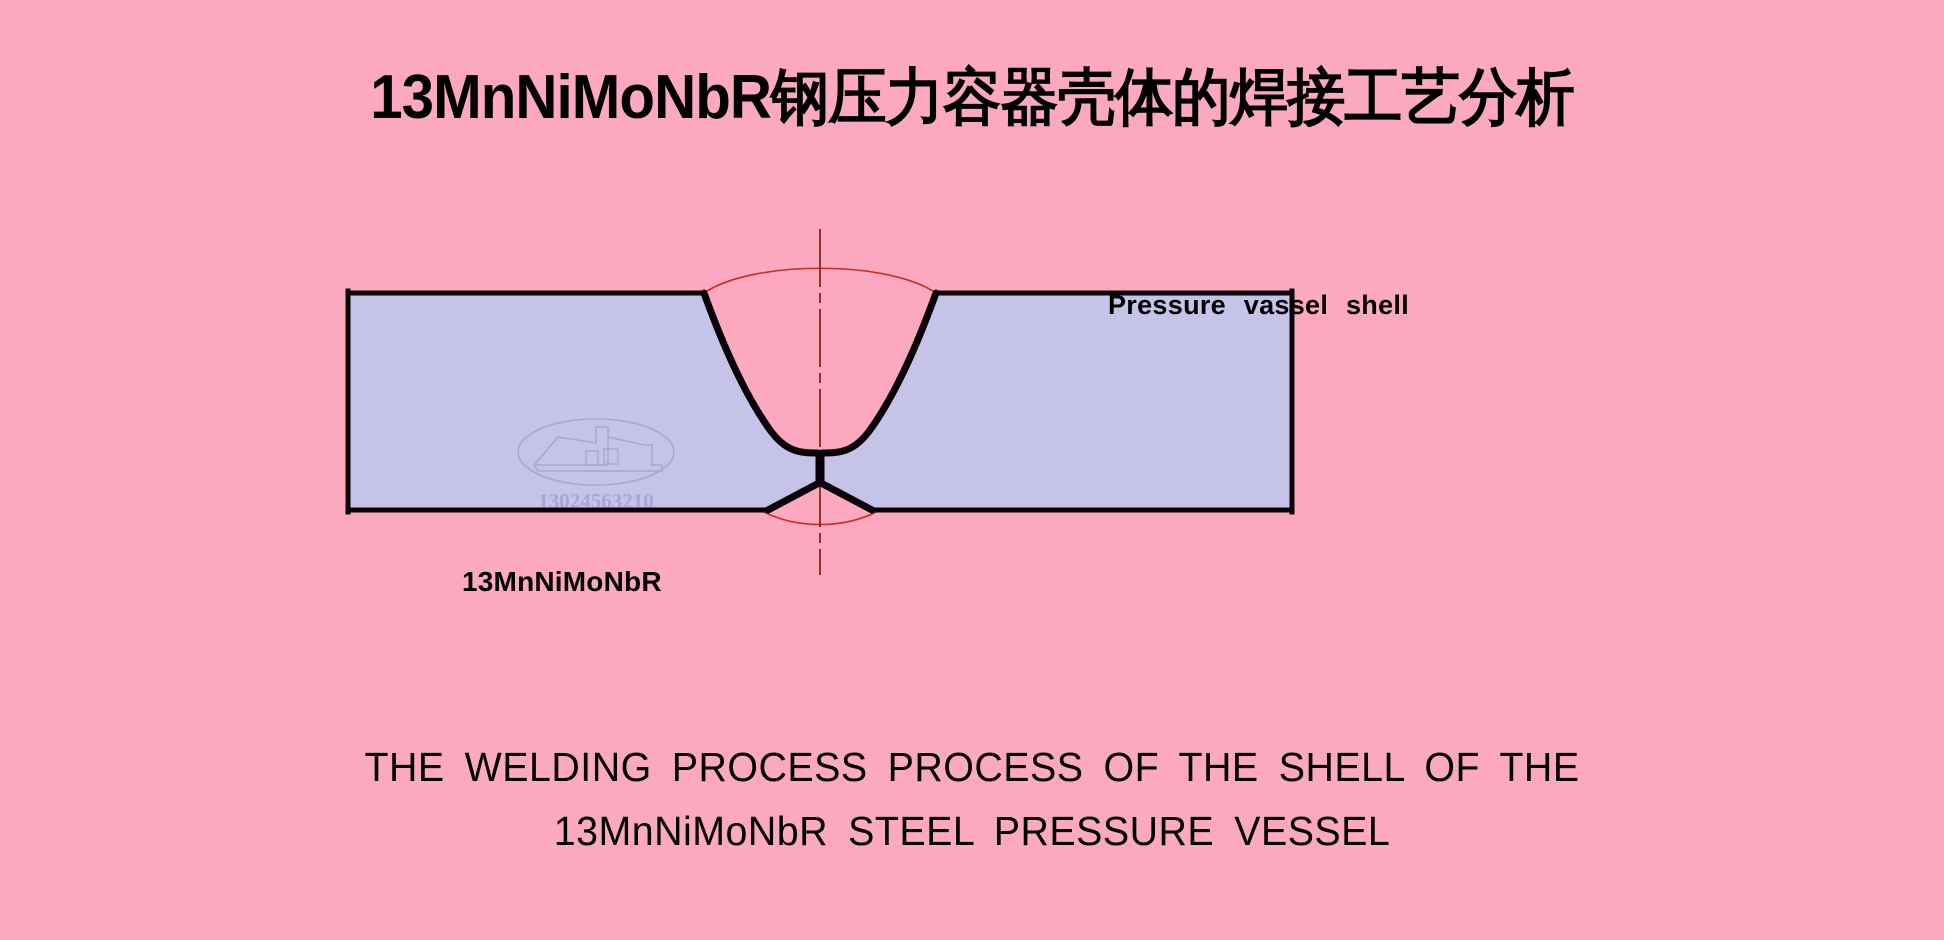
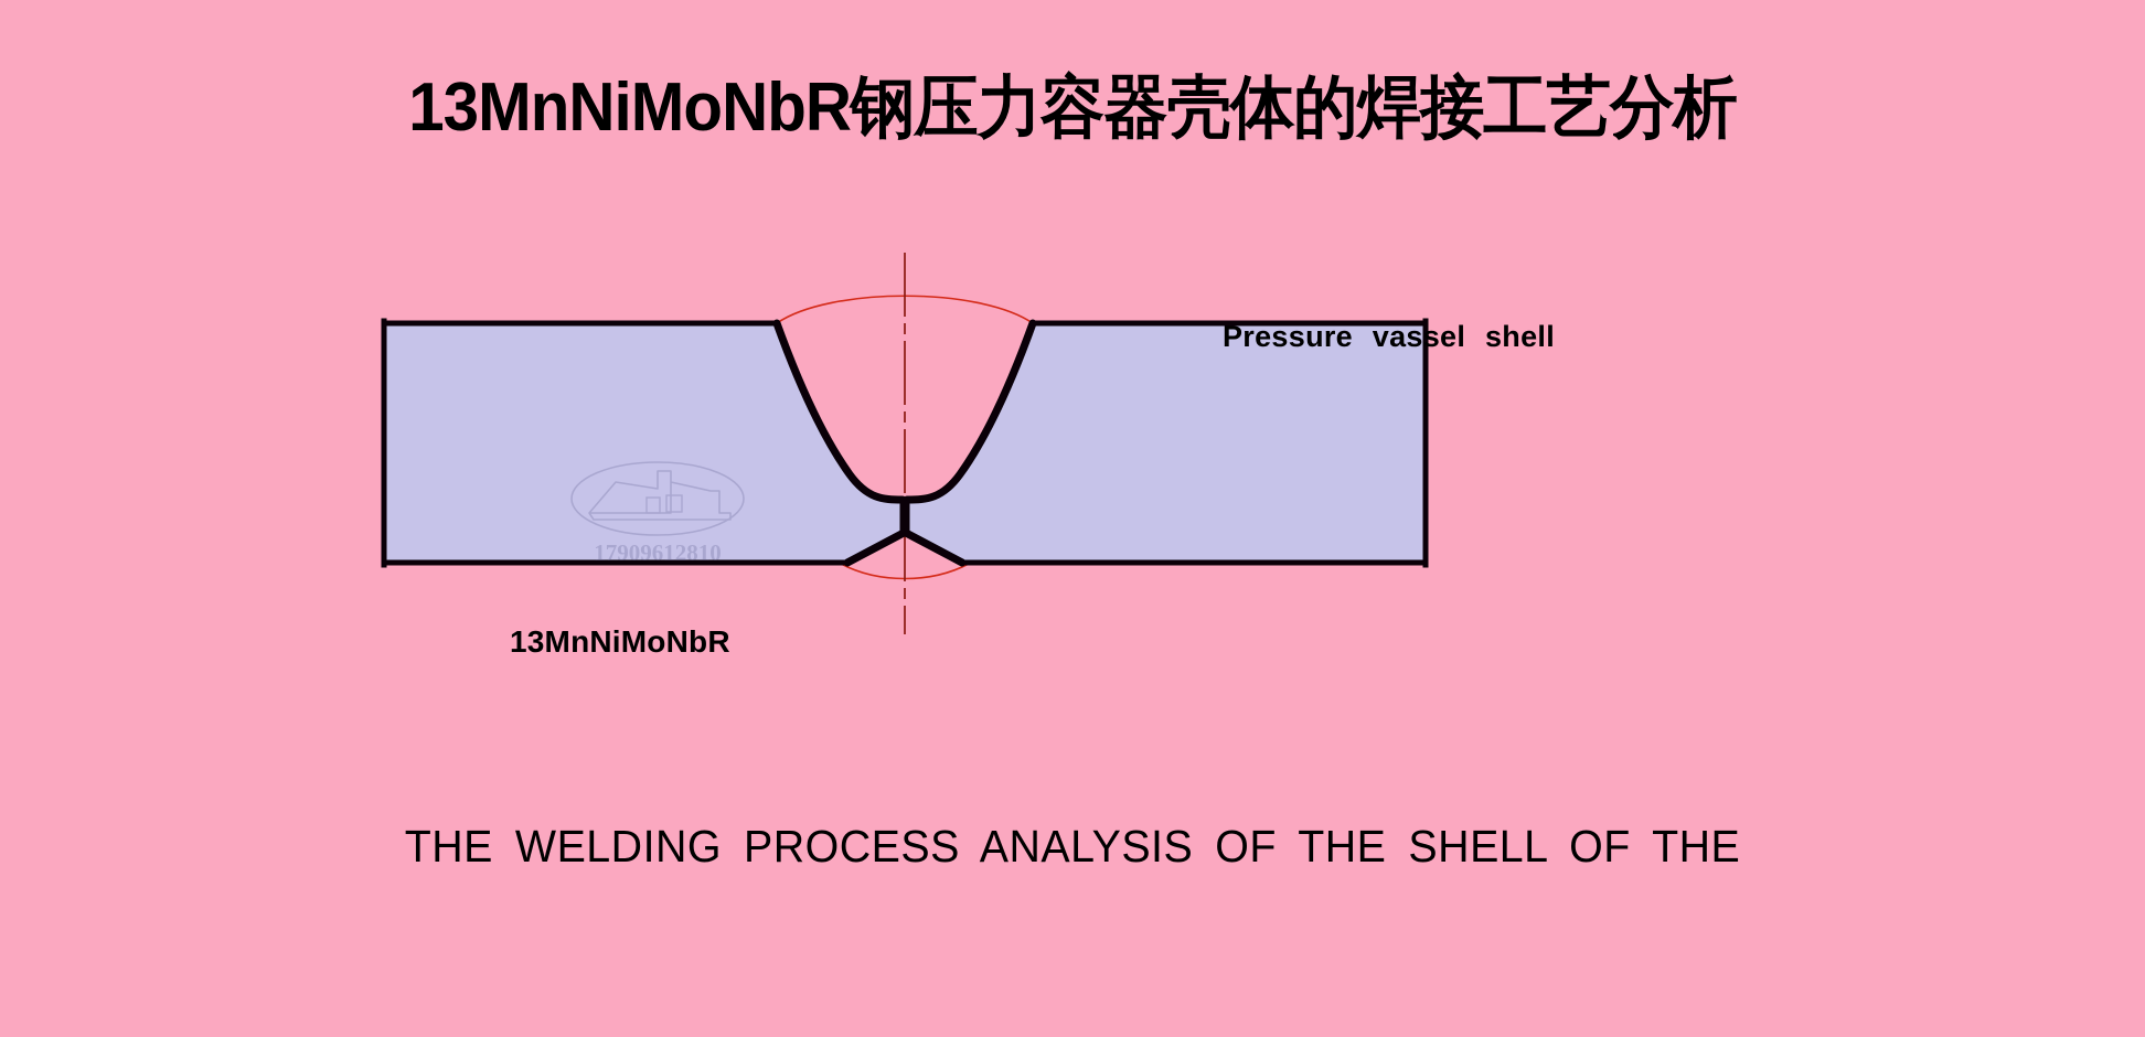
  13MnNiMoNbR钢压力容器壳体的焊接工艺分析
- 13024563210
+ 17909612810
  Pressure vassel shell
  13MnNiMoNbR
- THE WELDING PROCESS PROCESS OF THE SHELL OF THE
+ THE WELDING PROCESS ANALYSIS OF THE SHELL OF THE
- 13MnNiMoNbR STEEL PRESSURE VESSEL
